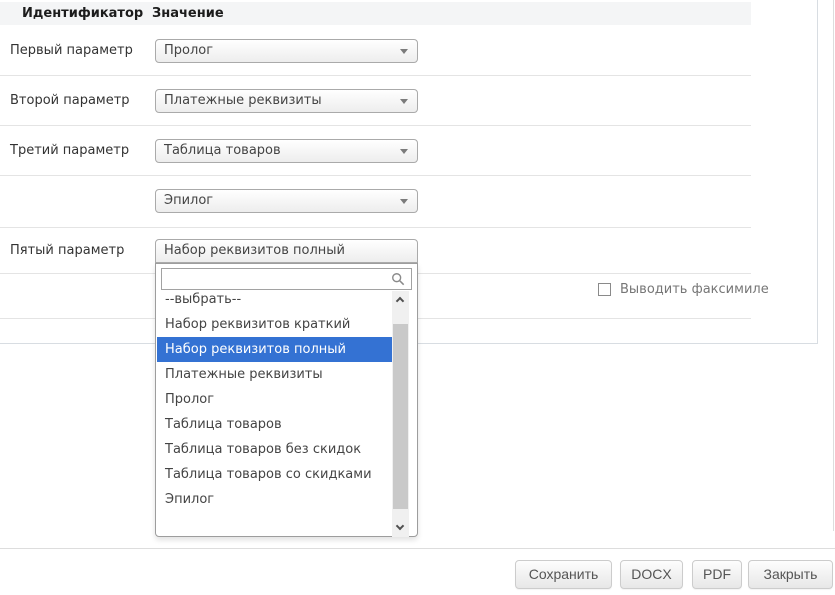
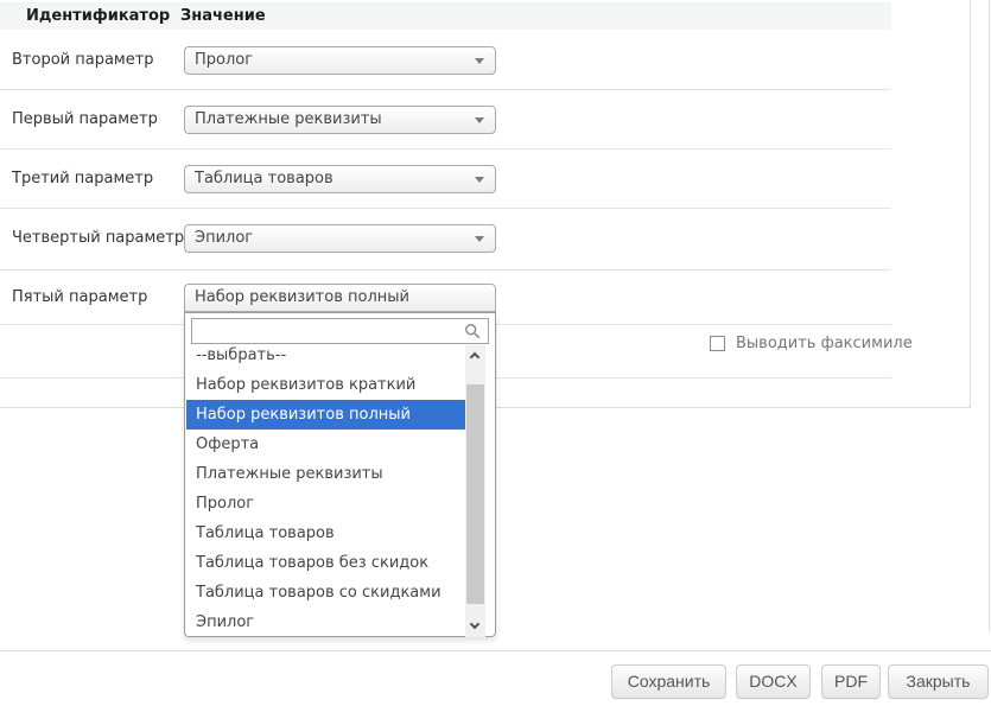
  Идентификатор
  Значение
- Первый параметр
+ Второй параметр
  Пролог
- Второй параметр
+ Первый параметр
  Платежные реквизиты
  Третий параметр
  Таблица товаров
+ Четвертый параметр
  Эпилог
  Пятый параметр
  Набор реквизитов полный
  --выбрать--
  Набор реквизитов краткий
  Набор реквизитов полный
+ Оферта
  Платежные реквизиты
  Пролог
  Таблица товаров
  Таблица товаров без скидок
  Таблица товаров со скидками
  Эпилог
  Выводить факсимиле
  Сохранить
  DOCX
  PDF
  Закрыть
